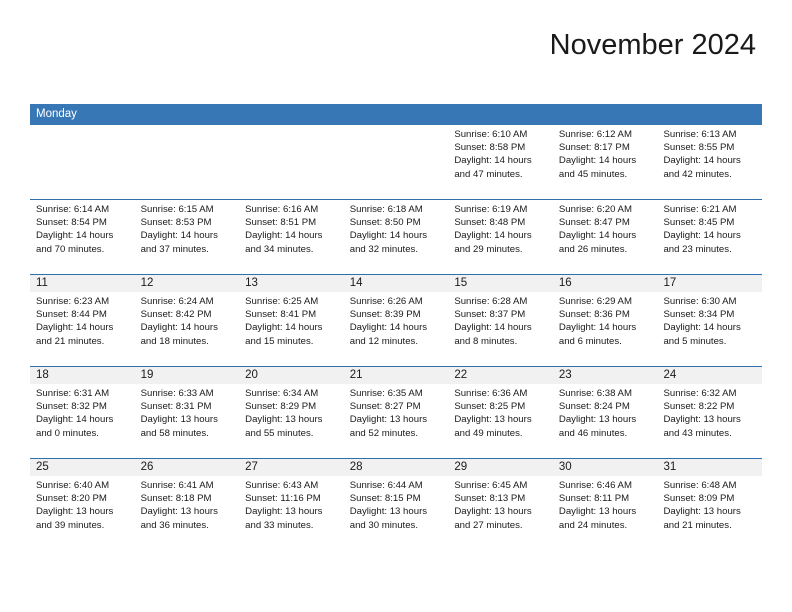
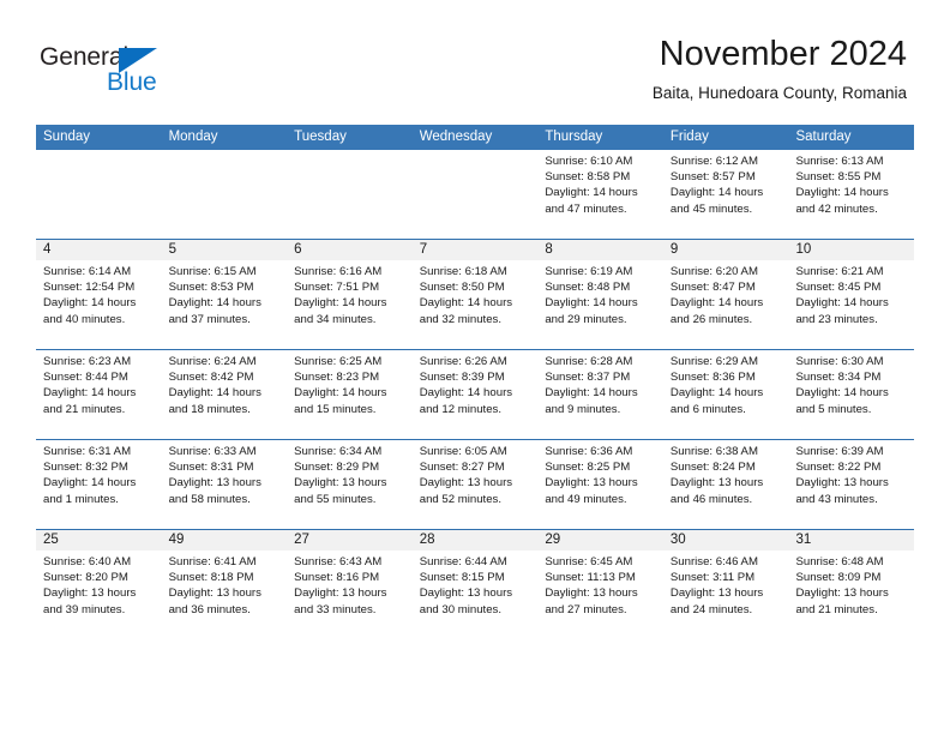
+ General
+ Blue
  November 2024
+ Baita, Hunedoara County, Romania
+ Sunday
  Monday
+ Tuesday
+ Wednesday
+ Thursday
+ Friday
+ Saturday
  Sunrise: 6:10 AM
  Sunset: 8:58 PM
  Daylight: 14 hours
  and 47 minutes.
  Sunrise: 6:12 AM
- Sunset: 8:17 PM
+ Sunset: 8:57 PM
  Daylight: 14 hours
  and 45 minutes.
  Sunrise: 6:13 AM
  Sunset: 8:55 PM
  Daylight: 14 hours
  and 42 minutes.
+ 4
+ 5
+ 6
+ 7
+ 8
+ 9
+ 10
  Sunrise: 6:14 AM
- Sunset: 8:54 PM
+ Sunset: 12:54 PM
  Daylight: 14 hours
- and 70 minutes.
+ and 40 minutes.
  Sunrise: 6:15 AM
  Sunset: 8:53 PM
  Daylight: 14 hours
  and 37 minutes.
  Sunrise: 6:16 AM
- Sunset: 8:51 PM
+ Sunset: 7:51 PM
  Daylight: 14 hours
  and 34 minutes.
  Sunrise: 6:18 AM
  Sunset: 8:50 PM
  Daylight: 14 hours
  and 32 minutes.
  Sunrise: 6:19 AM
  Sunset: 8:48 PM
  Daylight: 14 hours
  and 29 minutes.
  Sunrise: 6:20 AM
  Sunset: 8:47 PM
  Daylight: 14 hours
  and 26 minutes.
  Sunrise: 6:21 AM
  Sunset: 8:45 PM
  Daylight: 14 hours
  and 23 minutes.
- 11
- 12
- 13
- 14
- 15
- 16
- 17
  Sunrise: 6:23 AM
  Sunset: 8:44 PM
  Daylight: 14 hours
  and 21 minutes.
  Sunrise: 6:24 AM
  Sunset: 8:42 PM
  Daylight: 14 hours
  and 18 minutes.
  Sunrise: 6:25 AM
- Sunset: 8:41 PM
+ Sunset: 8:23 PM
  Daylight: 14 hours
  and 15 minutes.
  Sunrise: 6:26 AM
  Sunset: 8:39 PM
  Daylight: 14 hours
  and 12 minutes.
  Sunrise: 6:28 AM
  Sunset: 8:37 PM
  Daylight: 14 hours
- and 8 minutes.
+ and 9 minutes.
  Sunrise: 6:29 AM
  Sunset: 8:36 PM
  Daylight: 14 hours
  and 6 minutes.
  Sunrise: 6:30 AM
  Sunset: 8:34 PM
  Daylight: 14 hours
  and 5 minutes.
- 18
- 19
- 20
- 21
- 22
- 23
- 24
  Sunrise: 6:31 AM
  Sunset: 8:32 PM
  Daylight: 14 hours
- and 0 minutes.
+ and 1 minutes.
  Sunrise: 6:33 AM
  Sunset: 8:31 PM
  Daylight: 13 hours
  and 58 minutes.
  Sunrise: 6:34 AM
  Sunset: 8:29 PM
  Daylight: 13 hours
  and 55 minutes.
- Sunrise: 6:35 AM
+ Sunrise: 6:05 AM
  Sunset: 8:27 PM
  Daylight: 13 hours
  and 52 minutes.
  Sunrise: 6:36 AM
  Sunset: 8:25 PM
  Daylight: 13 hours
  and 49 minutes.
  Sunrise: 6:38 AM
  Sunset: 8:24 PM
  Daylight: 13 hours
  and 46 minutes.
- Sunrise: 6:32 AM
+ Sunrise: 6:39 AM
  Sunset: 8:22 PM
  Daylight: 13 hours
  and 43 minutes.
  25
- 26
+ 49
  27
  28
  29
  30
  31
  Sunrise: 6:40 AM
  Sunset: 8:20 PM
  Daylight: 13 hours
  and 39 minutes.
  Sunrise: 6:41 AM
  Sunset: 8:18 PM
  Daylight: 13 hours
  and 36 minutes.
  Sunrise: 6:43 AM
- Sunset: 11:16 PM
+ Sunset: 8:16 PM
  Daylight: 13 hours
  and 33 minutes.
  Sunrise: 6:44 AM
  Sunset: 8:15 PM
  Daylight: 13 hours
  and 30 minutes.
  Sunrise: 6:45 AM
- Sunset: 8:13 PM
+ Sunset: 11:13 PM
  Daylight: 13 hours
  and 27 minutes.
  Sunrise: 6:46 AM
- Sunset: 8:11 PM
+ Sunset: 3:11 PM
  Daylight: 13 hours
  and 24 minutes.
  Sunrise: 6:48 AM
  Sunset: 8:09 PM
  Daylight: 13 hours
  and 21 minutes.
